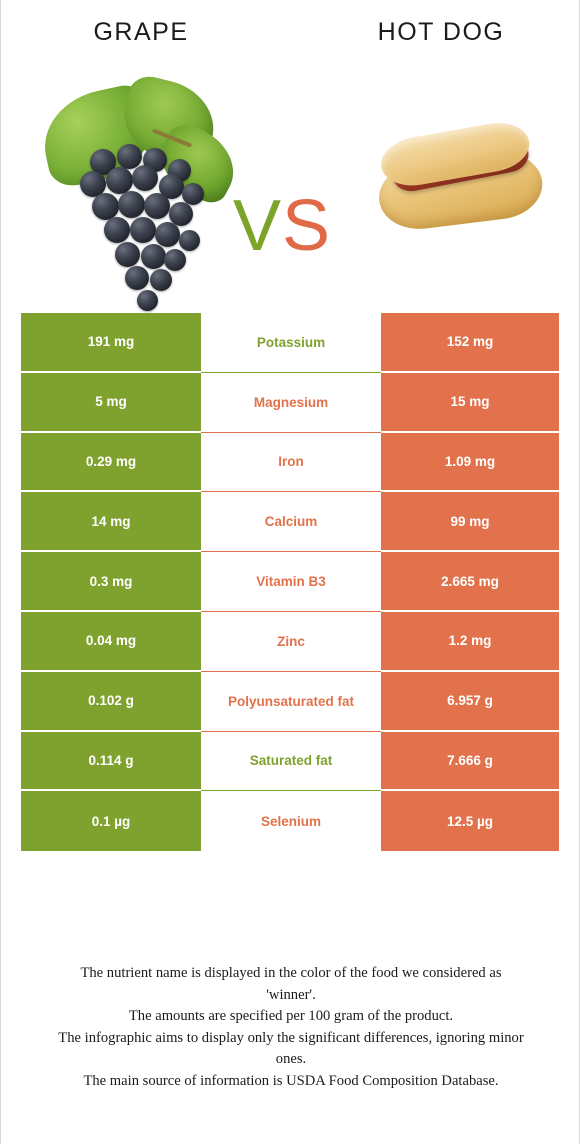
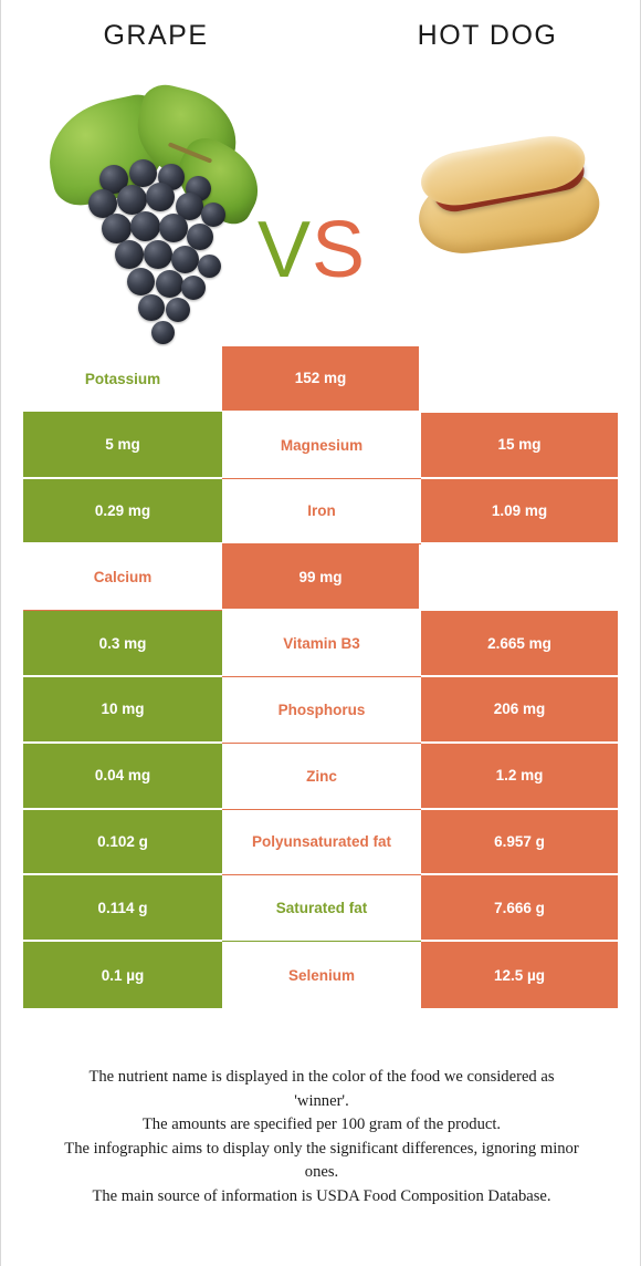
  GRAPE
  HOT DOG
  VS
- 191 mg
  Potassium
  152 mg
  5 mg
  Magnesium
  15 mg
  0.29 mg
  Iron
  1.09 mg
- 14 mg
  Calcium
  99 mg
  0.3 mg
  Vitamin B3
  2.665 mg
+ 10 mg
+ Phosphorus
+ 206 mg
  0.04 mg
  Zinc
  1.2 mg
  0.102 g
  Polyunsaturated fat
  6.957 g
  0.114 g
  Saturated fat
  7.666 g
  0.1 µg
  Selenium
  12.5 µg
  The nutrient name is displayed in the color of the food we considered as
  'winner'.
  The amounts are specified per 100 gram of the product.
  The infographic aims to display only the significant differences, ignoring minor
  ones.
  The main source of information is USDA Food Composition Database.
